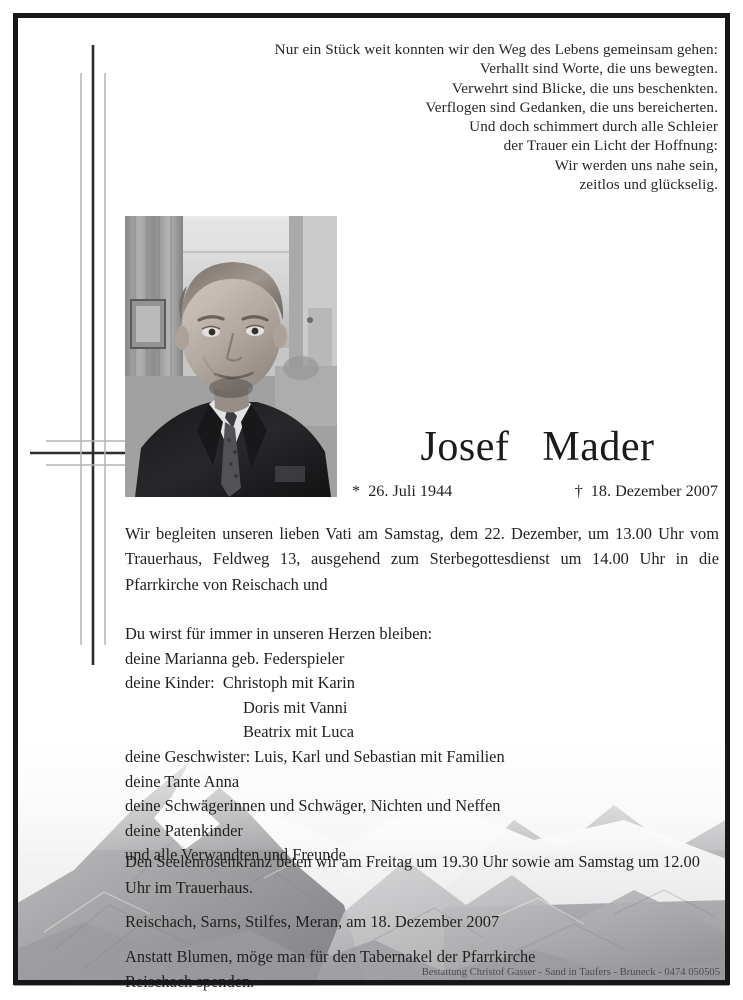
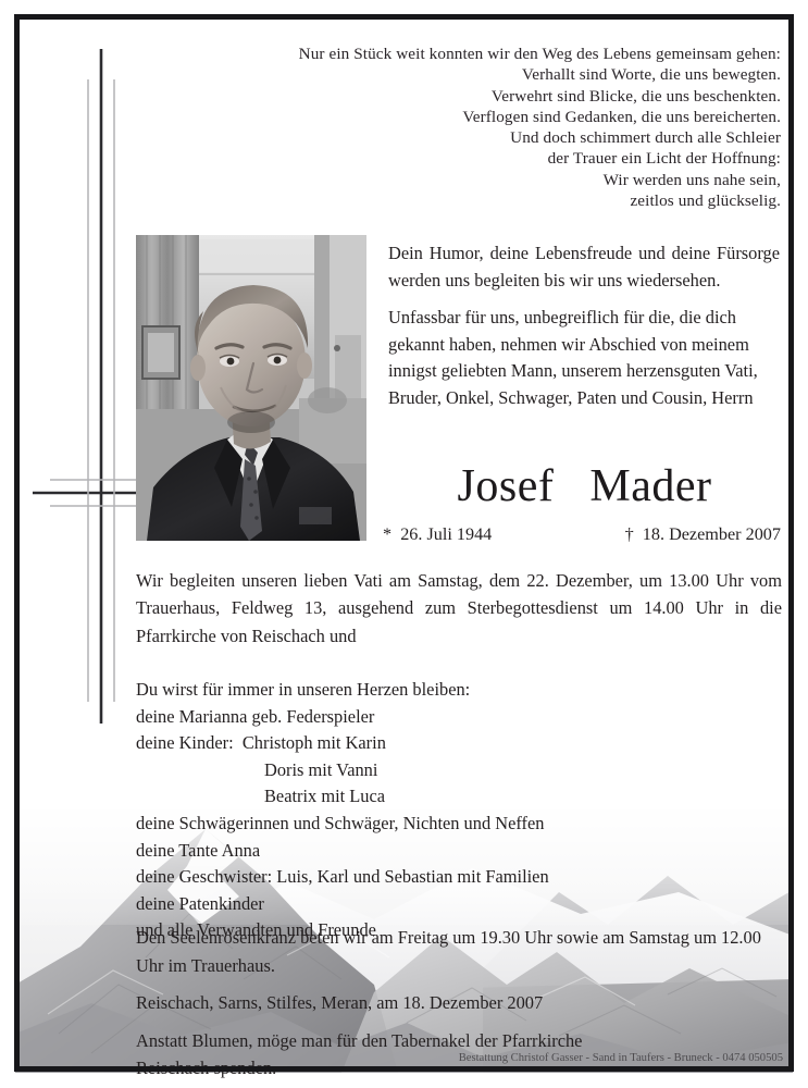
  Nur ein Stück weit konnten wir den Weg des Lebens gemeinsam gehen:
  Verhallt sind Worte, die uns bewegten.
  Verwehrt sind Blicke, die uns beschenkten.
  Verflogen sind Gedanken, die uns bereicherten.
  Und doch schimmert durch alle Schleier
  der Trauer ein Licht der Hoffnung:
  Wir werden uns nahe sein,
  zeitlos und glückselig.
+ Dein Humor, deine Lebensfreude und deine Fürsorge werden uns begleiten bis wir uns wiedersehen.
+ Unfassbar für uns, unbegreiflich für die, die dich gekannt haben, nehmen wir Abschied von meinem innigst geliebten Mann, unserem herzensguten Vati, Bruder, Onkel, Schwager, Paten und Cousin, Herrn
  Josef Mader
  * 26. Juli 1944
  † 18. Dezember 2007
  Wir begleiten unseren lieben Vati am Samstag, dem 22. Dezember, um 13.00 Uhr vom Trauerhaus, Feldweg 13, ausgehend zum Sterbegottesdienst um 14.00 Uhr in die Pfarrkirche von Reischach und
  Du wirst für immer in unseren Herzen bleiben:
  deine Marianna geb. Federspieler
  deine Kinder: Christoph mit Karin
  Doris mit Vanni
  Beatrix mit Luca
- deine Geschwister: Luis, Karl und Sebastian mit Familien
+ deine Schwägerinnen und Schwäger, Nichten und Neffen
  deine Tante Anna
- deine Schwägerinnen und Schwäger, Nichten und Neffen
+ deine Geschwister: Luis, Karl und Sebastian mit Familien
  deine Patenkinder
  und alle Verwandten und Freunde
  Den Seelenrosenkranz beten wir am Freitag um 19.30 Uhr sowie am Samstag um 12.00 Uhr im Trauerhaus.
  Reischach, Sarns, Stilfes, Meran, am 18. Dezember 2007
  Anstatt Blumen, möge man für den Tabernakel der Pfarrkirche
  Reischach spenden.
  Bestattung Christof Gasser - Sand in Taufers - Bruneck - 0474 050505
